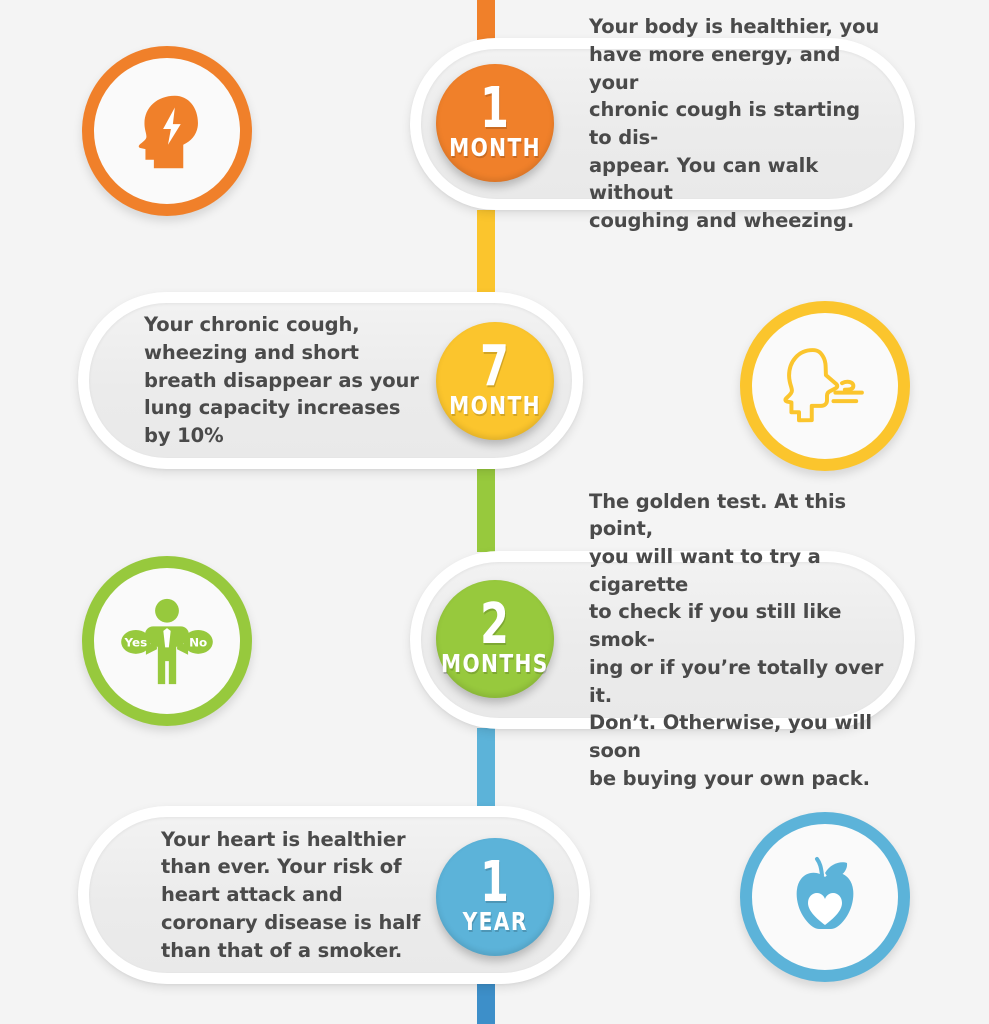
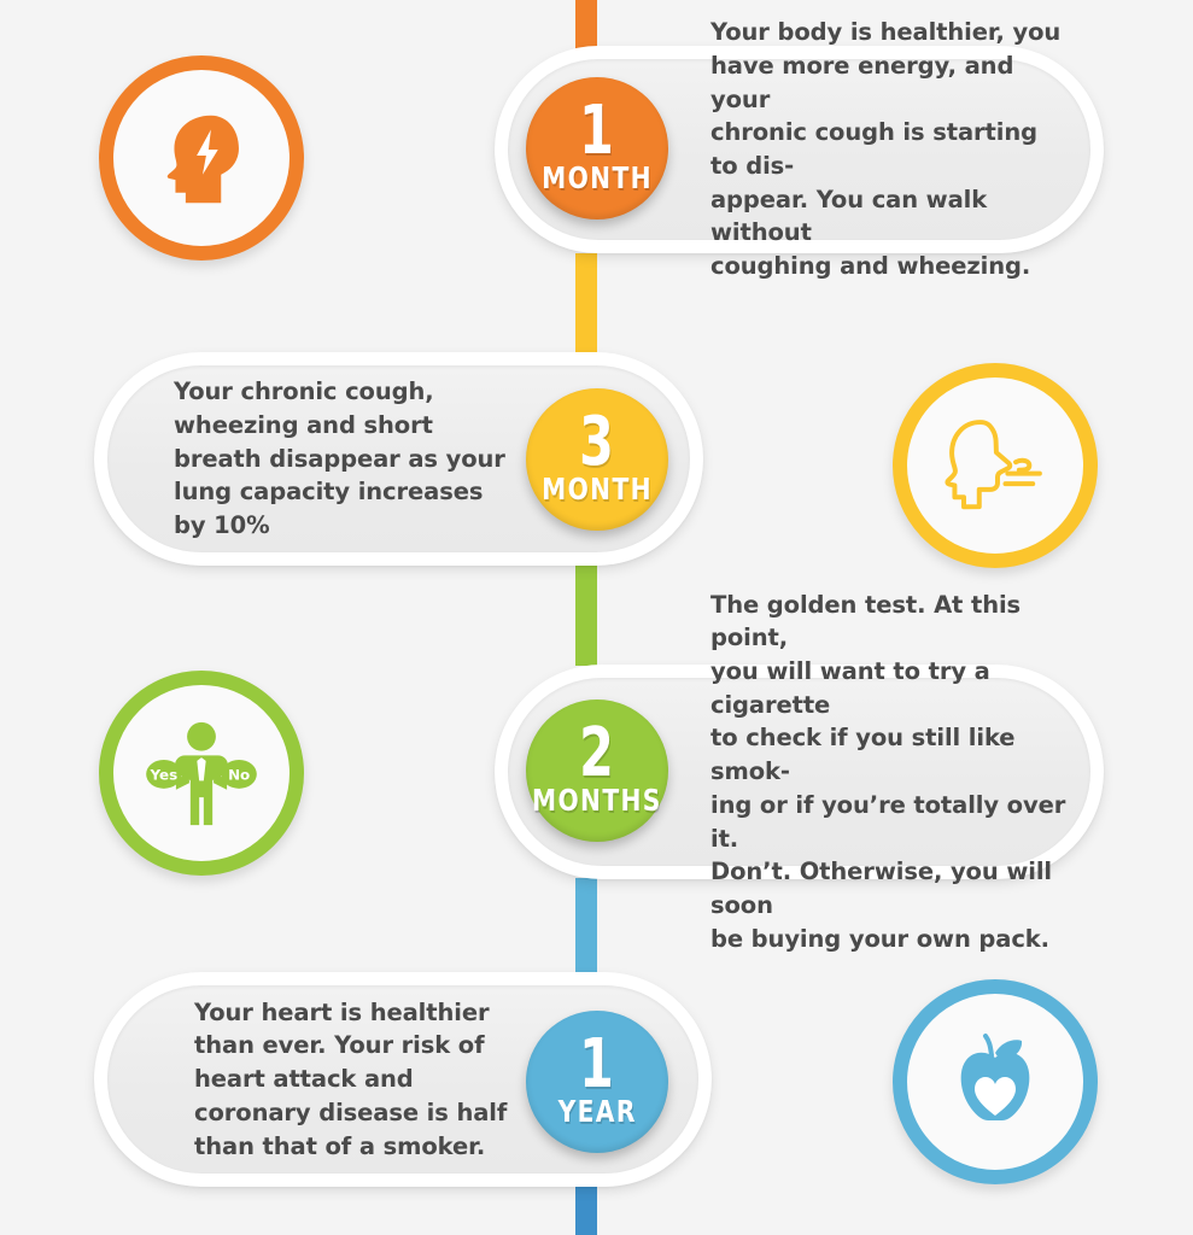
  Your body is healthier, you
  have more energy, and your
  chronic cough is starting to dis-
  appear. You can walk without
  coughing and wheezing.
  1
  MONTH
  Your chronic cough,
  wheezing and short
  breath disappear as your
  lung capacity increases
  by 10%
- 7
+ 3
  MONTH
  Yes
  No
  The golden test. At this point,
  you will want to try a cigarette
  to check if you still like smok-
  ing or if you’re totally over it.
  Don’t. Otherwise, you will soon
  be buying your own pack.
  2
  MONTHS
  Your heart is healthier
  than ever. Your risk of
  heart attack and
  coronary disease is half
  than that of a smoker.
  1
  YEAR
